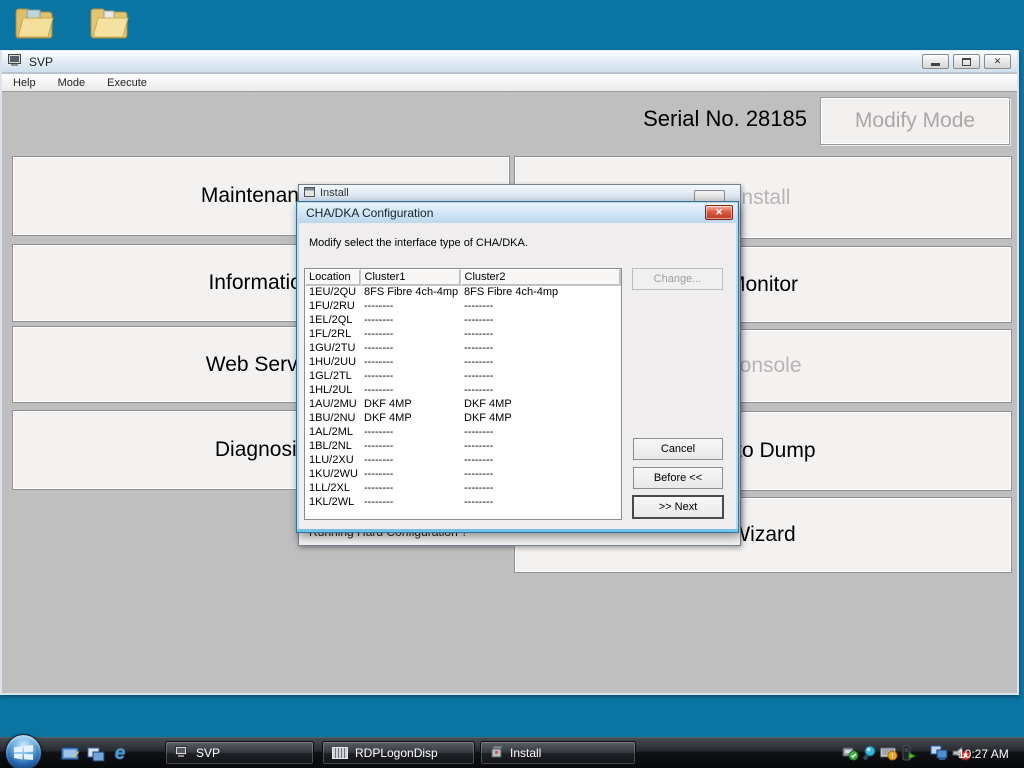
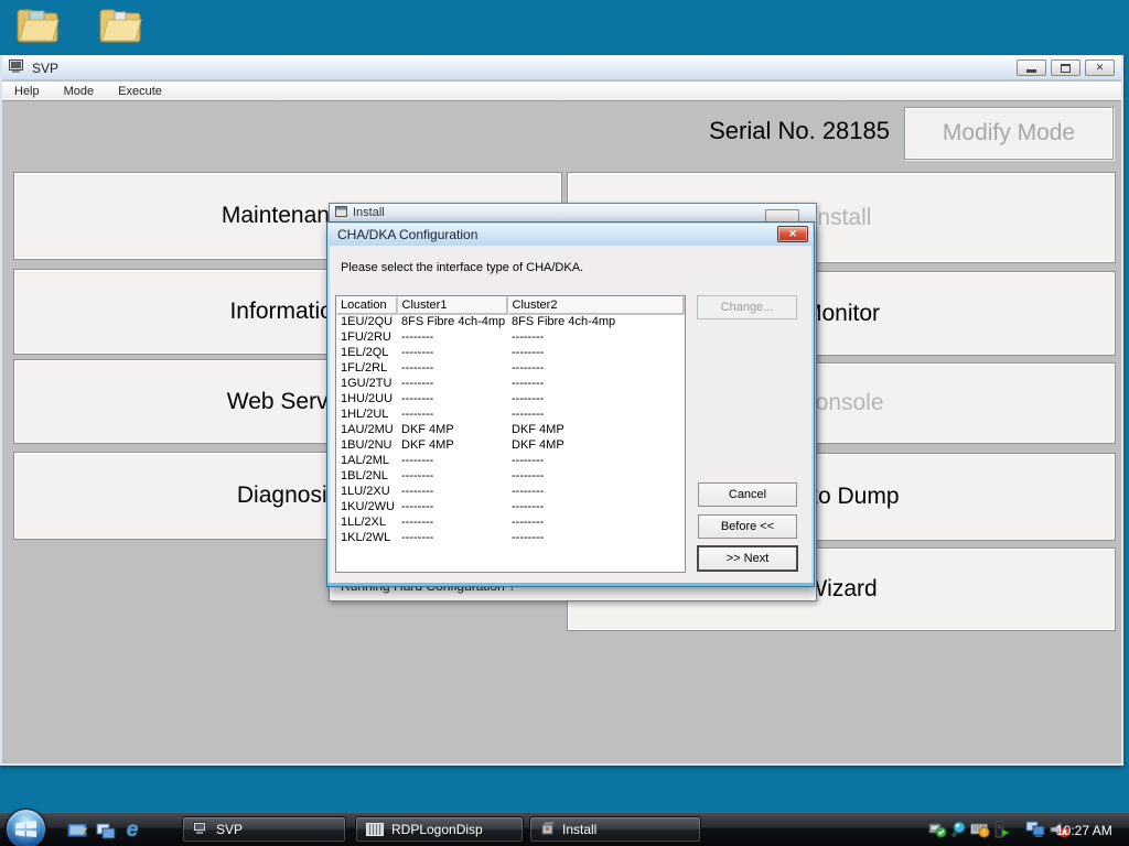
  SVP
  ✕
  Help
  Mode
  Execute
  Serial No. 28185
  Modify Mode
  Maintenan
  Informati
  Web Serv
  Diagnosi
  nstall
  onitor
  onsole
  izard
  Install
  CHA/DKA Configuration
  ✕
- Modify select the interface type of CHA/DKA.
+ Please select the interface type of CHA/DKA.
  Location	Cluster1	Cluster2
  1EU/2QU	8FS Fibre 4ch-4mp	8FS Fibre 4ch-4mp
  1FU/2RU	--------	--------
  1EL/2QL	--------	--------
  1FL/2RL	--------	--------
  1GU/2TU	--------	--------
  1HU/2UU	--------	--------
- 1GL/2TL	--------	--------
  1HL/2UL	--------	--------
  1AU/2MU	DKF 4MP	DKF 4MP
  1BU/2NU	DKF 4MP	DKF 4MP
  1AL/2ML	--------	--------
  1BL/2NL	--------	--------
  1LU/2XU	--------	--------
  1KU/2WU	--------	--------
  1LL/2XL	--------	--------
  1KL/2WL	--------	--------
  Change...
  Cancel
  Before <<
  >> Next
  e
  SVP
  RDPLogonDisp
  Install
  10:27 AM
